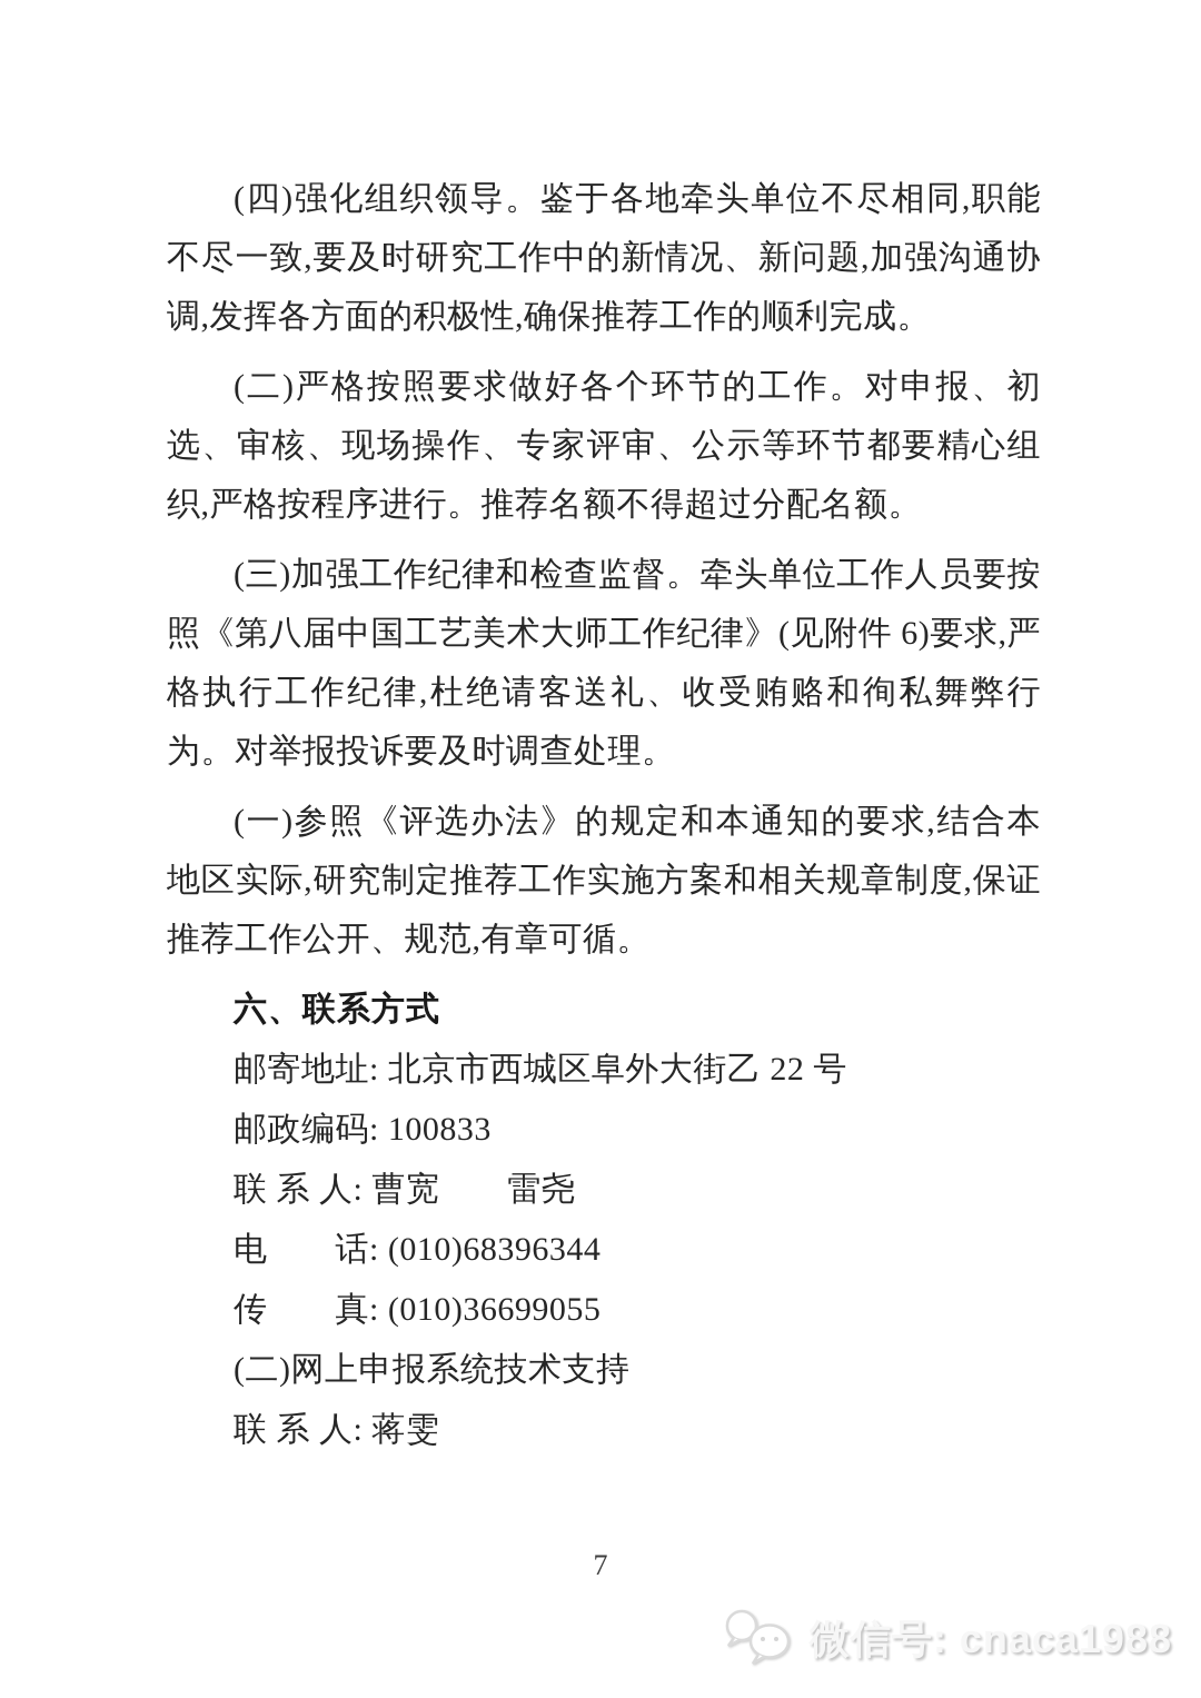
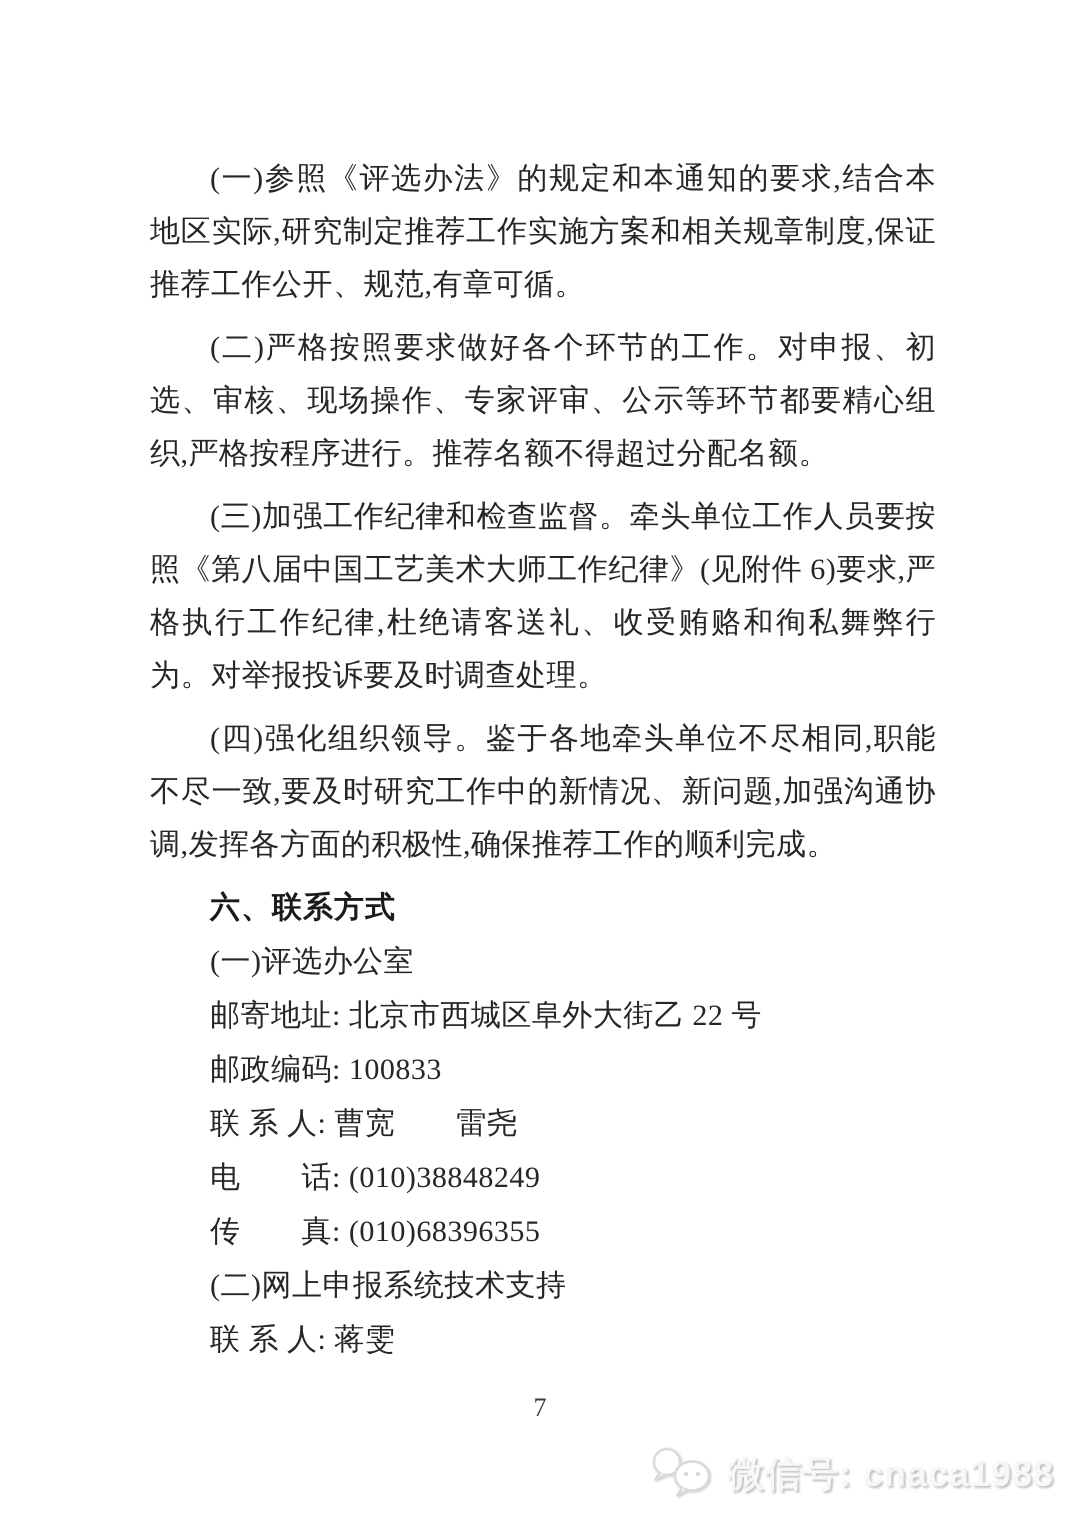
- (四)强化组织领导。鉴于各地牵头单位不尽相同,职能不尽一致,要及时研究工作中的新情况、新问题,加强沟通协调,发挥各方面的积极性,确保推荐工作的顺利完成。
+ (一)参照《评选办法》的规定和本通知的要求,结合本地区实际,研究制定推荐工作实施方案和相关规章制度,保证推荐工作公开、规范,有章可循。
  (二)严格按照要求做好各个环节的工作。对申报、初选、审核、现场操作、专家评审、公示等环节都要精心组织,严格按程序进行。推荐名额不得超过分配名额。
  (三)加强工作纪律和检查监督。牵头单位工作人员要按照《第八届中国工艺美术大师工作纪律》(见附件 6)要求,严格执行工作纪律,杜绝请客送礼、收受贿赂和徇私舞弊行为。对举报投诉要及时调查处理。
- (一)参照《评选办法》的规定和本通知的要求,结合本地区实际,研究制定推荐工作实施方案和相关规章制度,保证推荐工作公开、规范,有章可循。
+ (四)强化组织领导。鉴于各地牵头单位不尽相同,职能不尽一致,要及时研究工作中的新情况、新问题,加强沟通协调,发挥各方面的积极性,确保推荐工作的顺利完成。
  六、联系方式
+ (一)评选办公室
  邮寄地址: 北京市西城区阜外大街乙 22 号
  邮政编码: 100833
  联 系 人: 曹宽 雷尧
- 电 话: (010)68396344
+ 电 话: (010)38848249
- 传 真: (010)36699055
+ 传 真: (010)68396355
  (二)网上申报系统技术支持
  联 系 人: 蒋雯
  7
  微信号: cnaca1988
